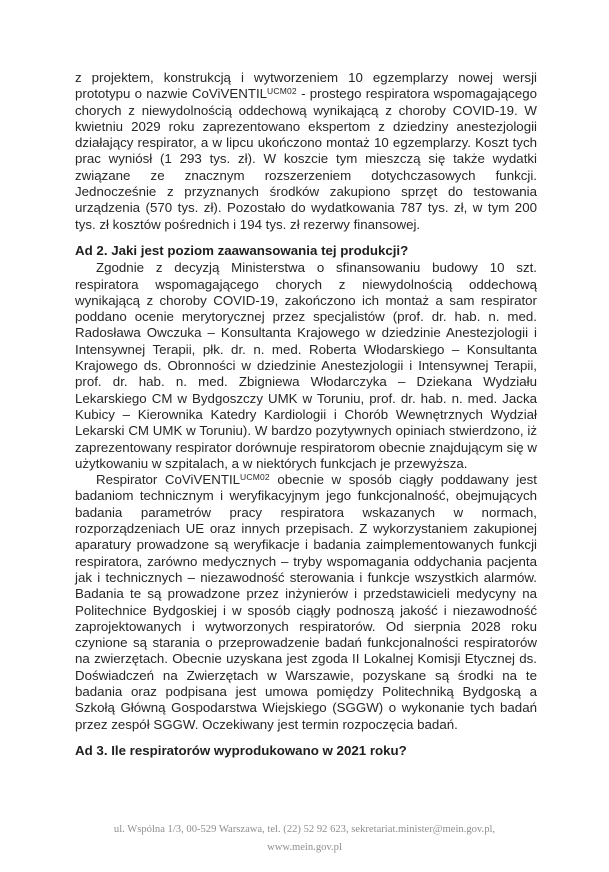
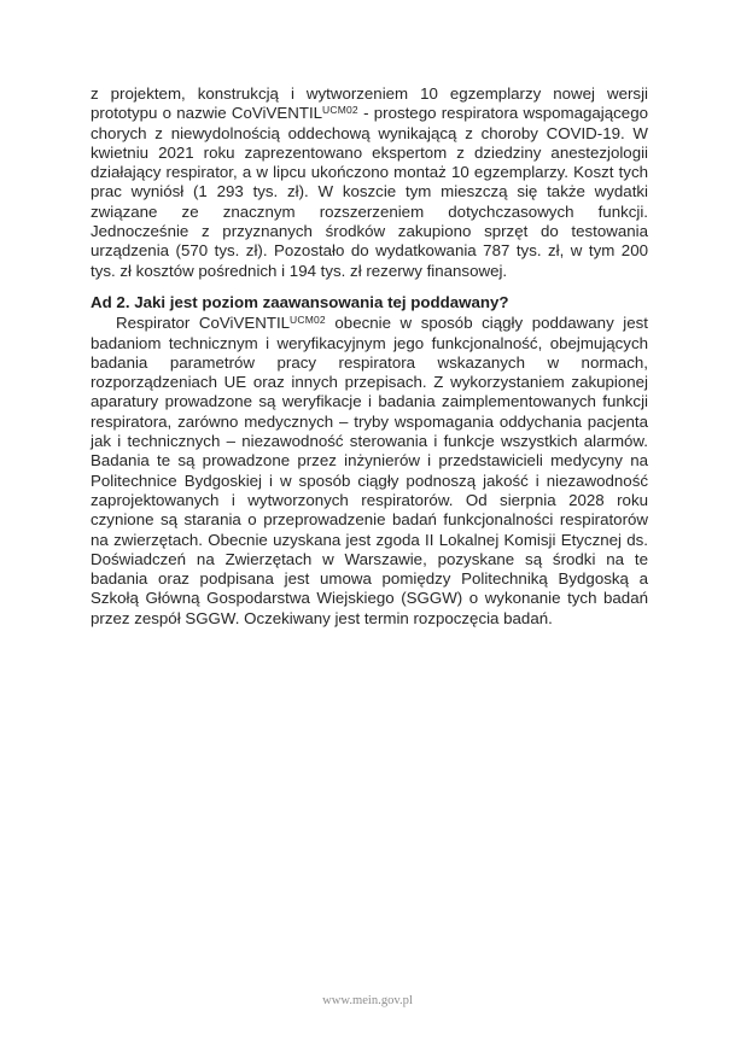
- z projektem, konstrukcją i wytworzeniem 10 egzemplarzy nowej wersji prototypu o nazwie CoViVENTILUCM02 - prostego respiratora wspomagającego chorych z niewydolnością oddechową wynikającą z choroby COVID-19. W kwietniu 2029 roku zaprezentowano ekspertom z dziedziny anestezjologii działający respirator, a w lipcu ukończono montaż 10 egzemplarzy. Koszt tych prac wyniósł (1 293 tys. zł). W koszcie tym mieszczą się także wydatki związane ze znacznym rozszerzeniem dotychczasowych funkcji. Jednocześnie z przyznanych środków zakupiono sprzęt do testowania urządzenia (570 tys. zł). Pozostało do wydatkowania 787 tys. zł, w tym 200 tys. zł kosztów pośrednich i 194 tys. zł rezerwy finansowej.
+ z projektem, konstrukcją i wytworzeniem 10 egzemplarzy nowej wersji prototypu o nazwie CoViVENTILUCM02 - prostego respiratora wspomagającego chorych z niewydolnością oddechową wynikającą z choroby COVID-19. W kwietniu 2021 roku zaprezentowano ekspertom z dziedziny anestezjologii działający respirator, a w lipcu ukończono montaż 10 egzemplarzy. Koszt tych prac wyniósł (1 293 tys. zł). W koszcie tym mieszczą się także wydatki związane ze znacznym rozszerzeniem dotychczasowych funkcji. Jednocześnie z przyznanych środków zakupiono sprzęt do testowania urządzenia (570 tys. zł). Pozostało do wydatkowania 787 tys. zł, w tym 200 tys. zł kosztów pośrednich i 194 tys. zł rezerwy finansowej.
- Ad 2. Jaki jest poziom zaawansowania tej produkcji?
+ Ad 2. Jaki jest poziom zaawansowania tej poddawany?
- Zgodnie z decyzją Ministerstwa o sfinansowaniu budowy 10 szt. respiratora wspomagającego chorych z niewydolnością oddechową wynikającą z choroby COVID-19, zakończono ich montaż a sam respirator poddano ocenie merytorycznej przez specjalistów (prof. dr. hab. n. med. Radosława Owczuka – Konsultanta Krajowego w dziedzinie Anestezjologii i Intensywnej Terapii, płk. dr. n. med. Roberta Włodarskiego – Konsultanta Krajowego ds. Obronności w dziedzinie Anestezjologii i Intensywnej Terapii, prof. dr. hab. n. med. Zbigniewa Włodarczyka – Dziekana Wydziału Lekarskiego CM w Bydgoszczy UMK w Toruniu, prof. dr. hab. n. med. Jacka Kubicy – Kierownika Katedry Kardiologii i Chorób Wewnętrznych Wydział Lekarski CM UMK w Toruniu). W bardzo pozytywnych opiniach stwierdzono, iż zaprezentowany respirator dorównuje respiratorom obecnie znajdującym się w użytkowaniu w szpitalach, a w niektórych funkcjach je przewyższa.
  Respirator CoViVENTILUCM02 obecnie w sposób ciągły poddawany jest badaniom technicznym i weryfikacyjnym jego funkcjonalność, obejmujących badania parametrów pracy respiratora wskazanych w normach, rozporządzeniach UE oraz innych przepisach. Z wykorzystaniem zakupionej aparatury prowadzone są weryfikacje i badania zaimplementowanych funkcji respiratora, zarówno medycznych – tryby wspomagania oddychania pacjenta jak i technicznych – niezawodność sterowania i funkcje wszystkich alarmów. Badania te są prowadzone przez inżynierów i przedstawicieli medycyny na Politechnice Bydgoskiej i w sposób ciągły podnoszą jakość i niezawodność zaprojektowanych i wytworzonych respiratorów. Od sierpnia 2028 roku czynione są starania o przeprowadzenie badań funkcjonalności respiratorów na zwierzętach. Obecnie uzyskana jest zgoda II Lokalnej Komisji Etycznej ds. Doświadczeń na Zwierzętach w Warszawie, pozyskane są środki na te badania oraz podpisana jest umowa pomiędzy Politechniką Bydgoską a Szkołą Główną Gospodarstwa Wiejskiego (SGGW) o wykonanie tych badań przez zespół SGGW. Oczekiwany jest termin rozpoczęcia badań.
- Ad 3. Ile respiratorów wyprodukowano w 2021 roku?
- ul. Wspólna 1/3, 00-529 Warszawa, tel. (22) 52 92 623, sekretariat.minister@mein.gov.pl,
  www.mein.gov.pl
